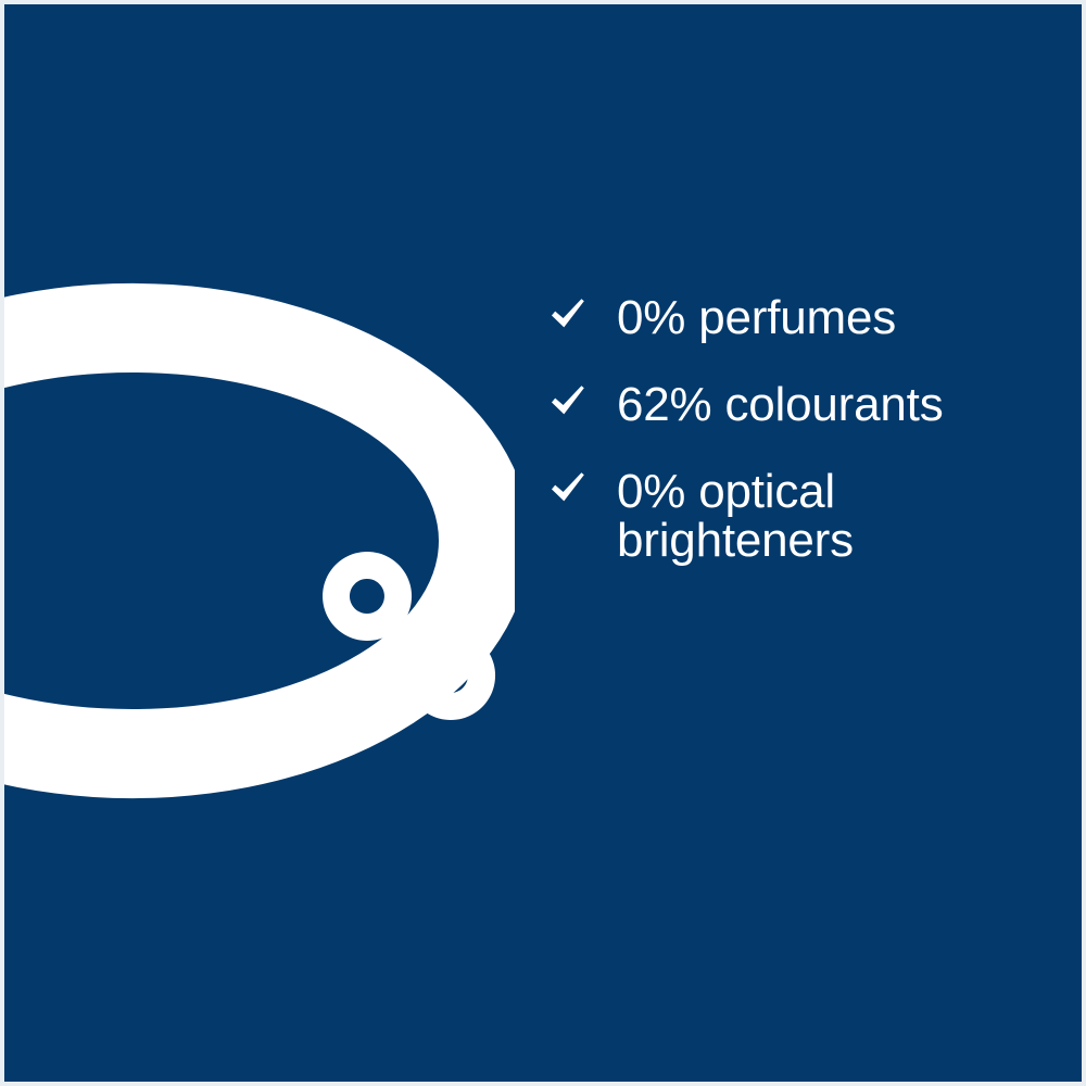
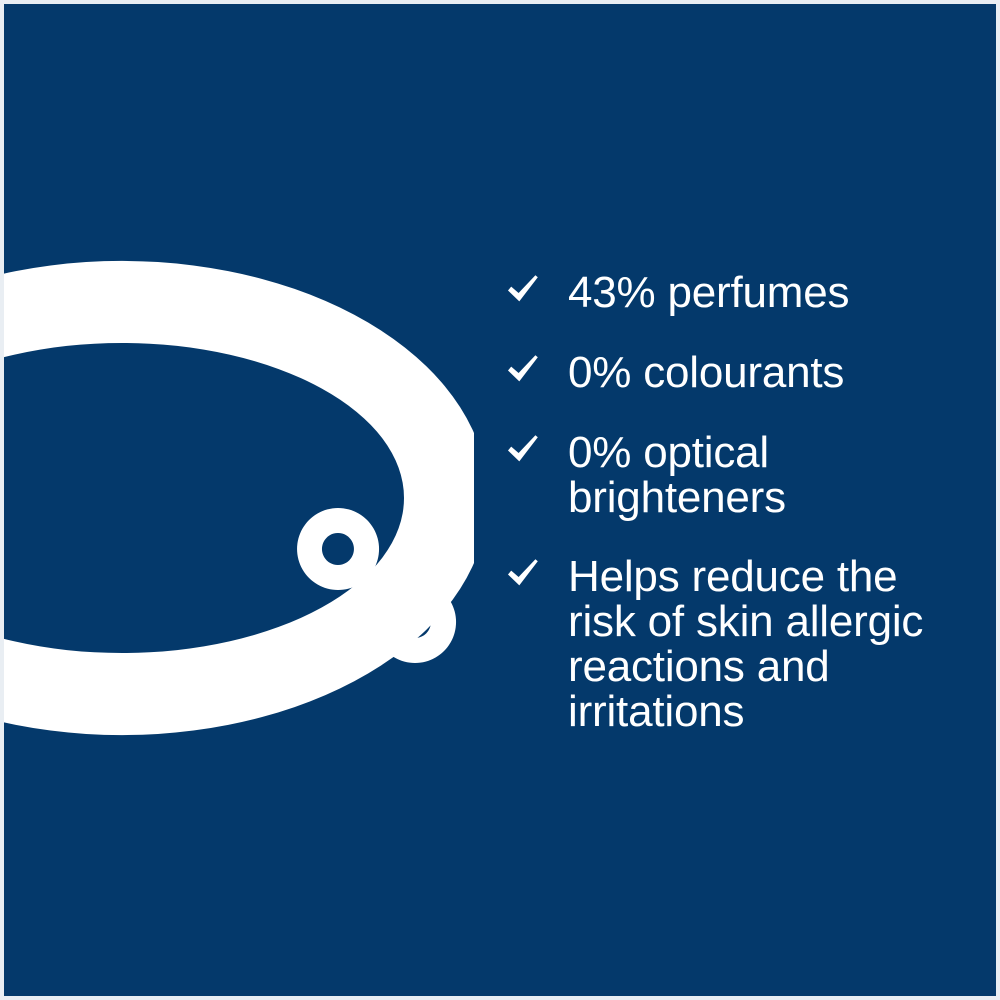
- 0% perfumes
+ 43% perfumes
- 62% colourants
+ 0% colourants
  0% optical
  brighteners
+ Helps reduce the
+ risk of skin allergic
+ reactions and
+ irritations
